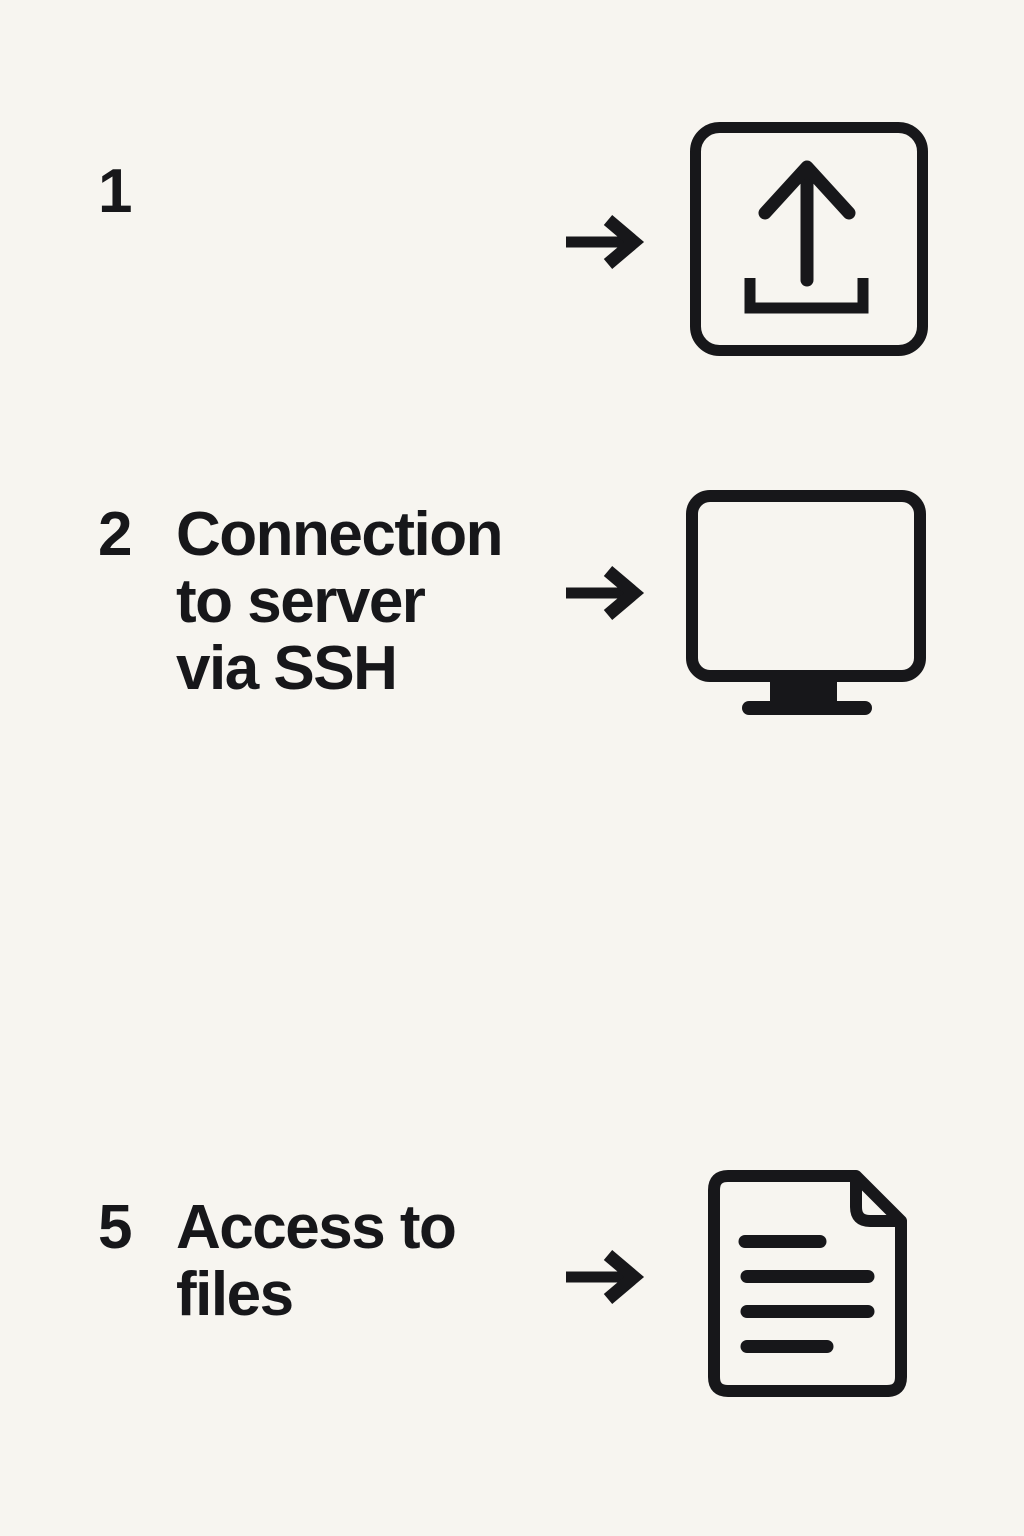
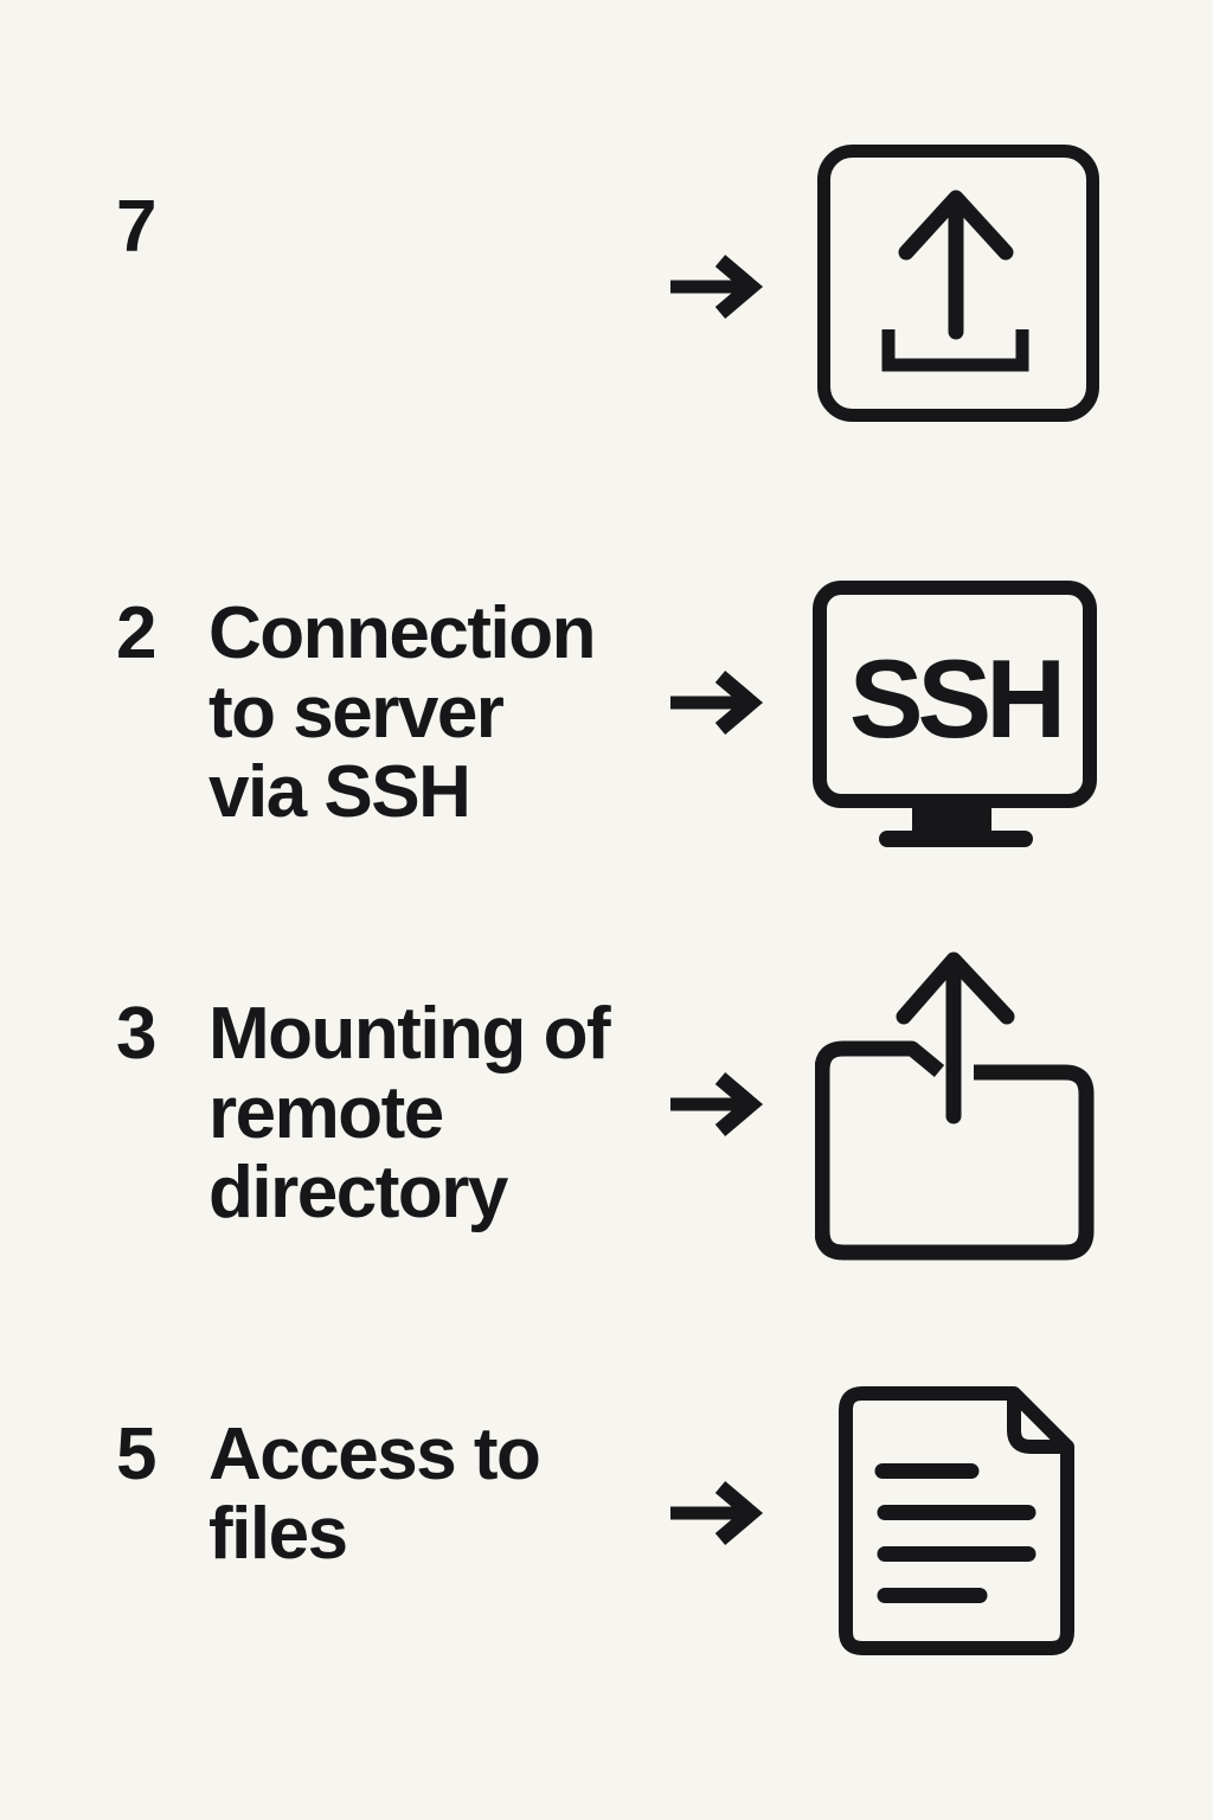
- 1
+ 7
  2
  Connection
  to server
  via SSH
+ SSH
+ 3
+ Mounting of
+ remote
+ directory
  5
  Access to
  files
